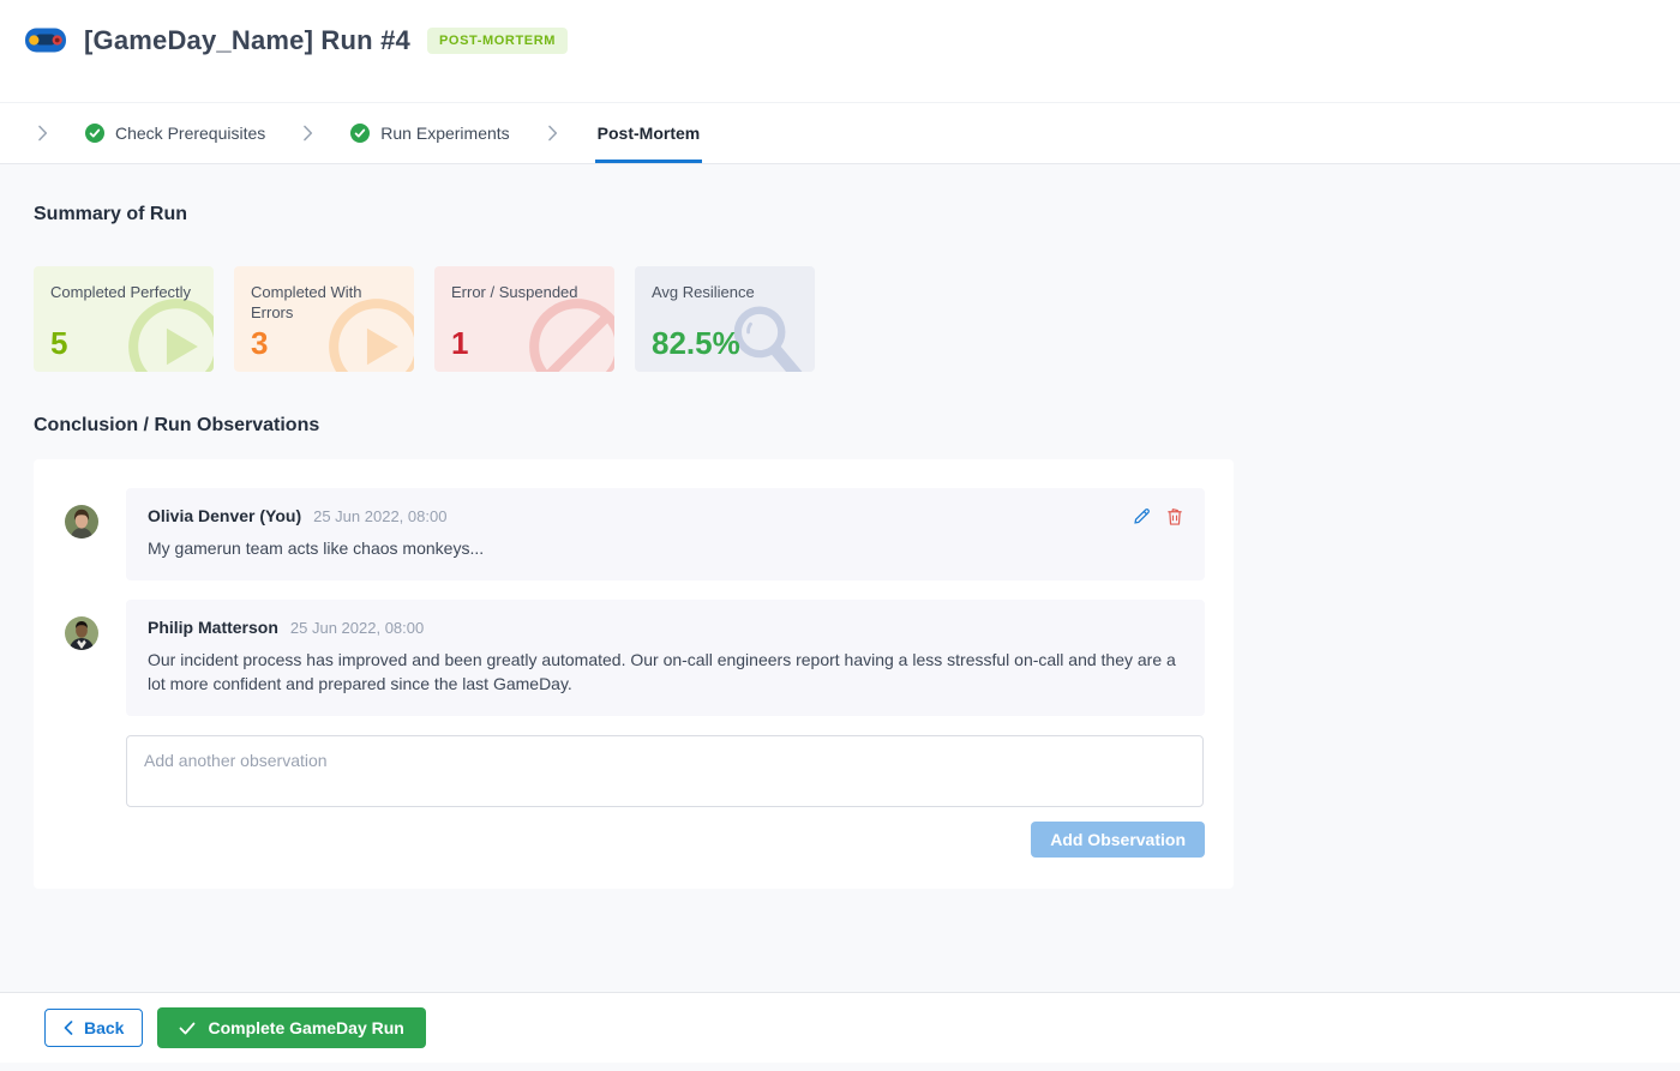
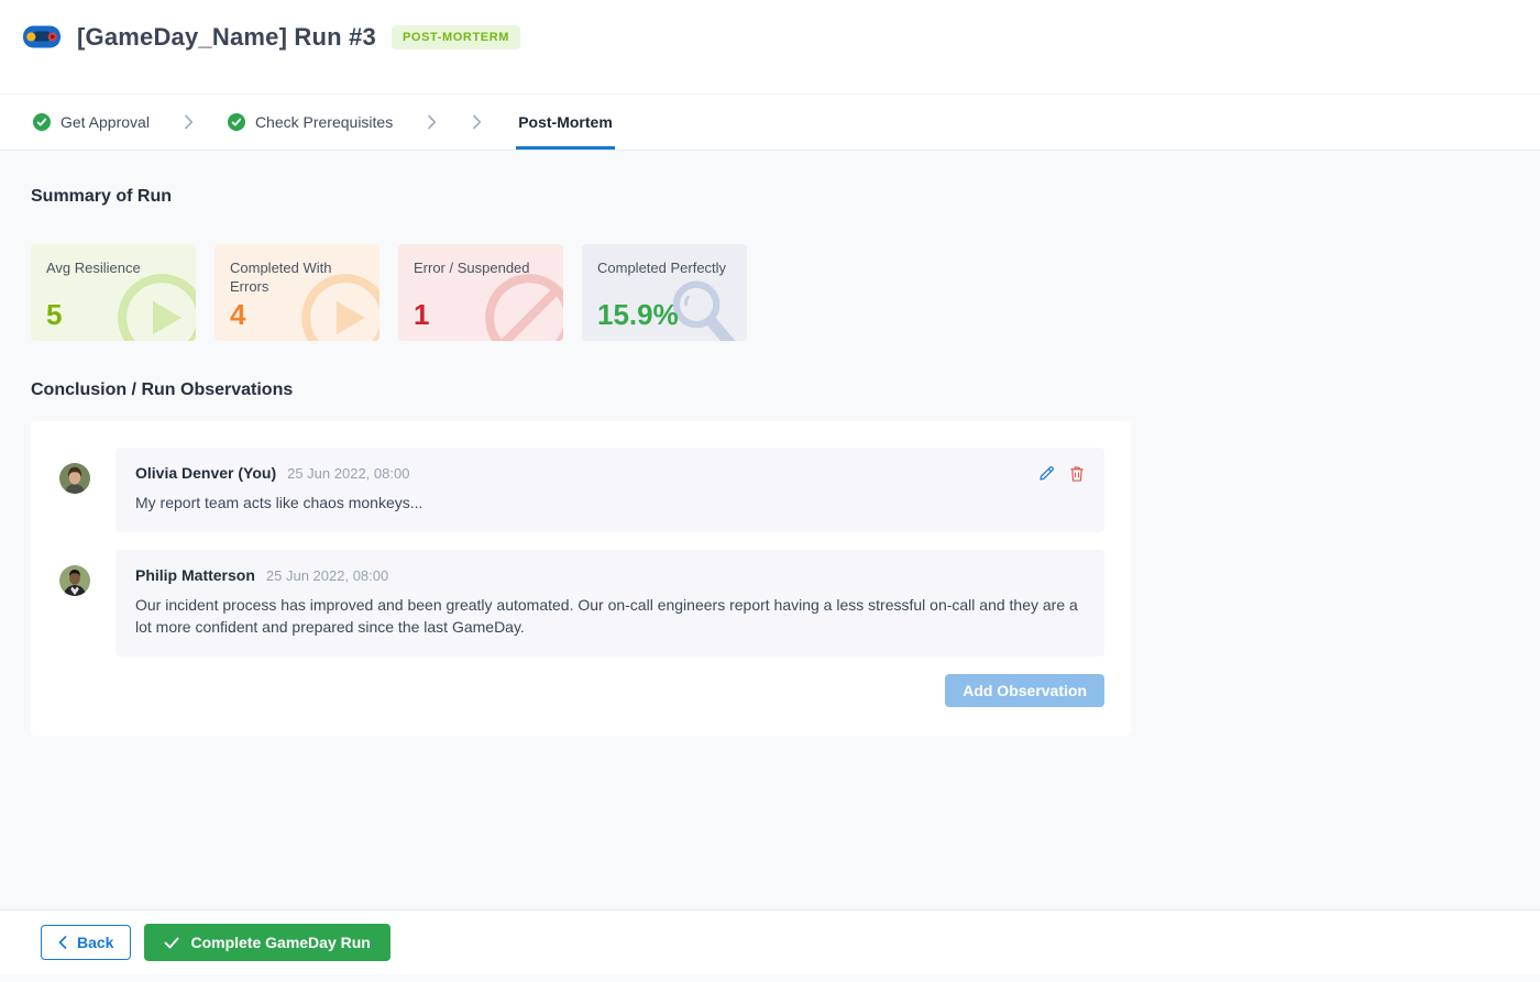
- [GameDay_Name] Run #4
+ [GameDay_Name] Run #3
  POST-MORTERM
+ Get Approval
  Check Prerequisites
- Run Experiments
  Post-Mortem
  Summary of Run
- Completed Perfectly
+ Avg Resilience
  5
  Completed With Errors
- 3
+ 4
  Error / Suspended
  1
- Avg Resilience
+ Completed Perfectly
- 82.5%
+ 15.9%
  Conclusion / Run Observations
  Olivia Denver (You)
  25 Jun 2022, 08:00
- My gamerun team acts like chaos monkeys...
+ My report team acts like chaos monkeys...
  Philip Matterson
  25 Jun 2022, 08:00
  Our incident process has improved and been greatly automated. Our on-call engineers report having a less stressful on-call and they are a lot more confident and prepared since the last GameDay.
- Add another observation
  Add Observation
  Back
  Complete GameDay Run
